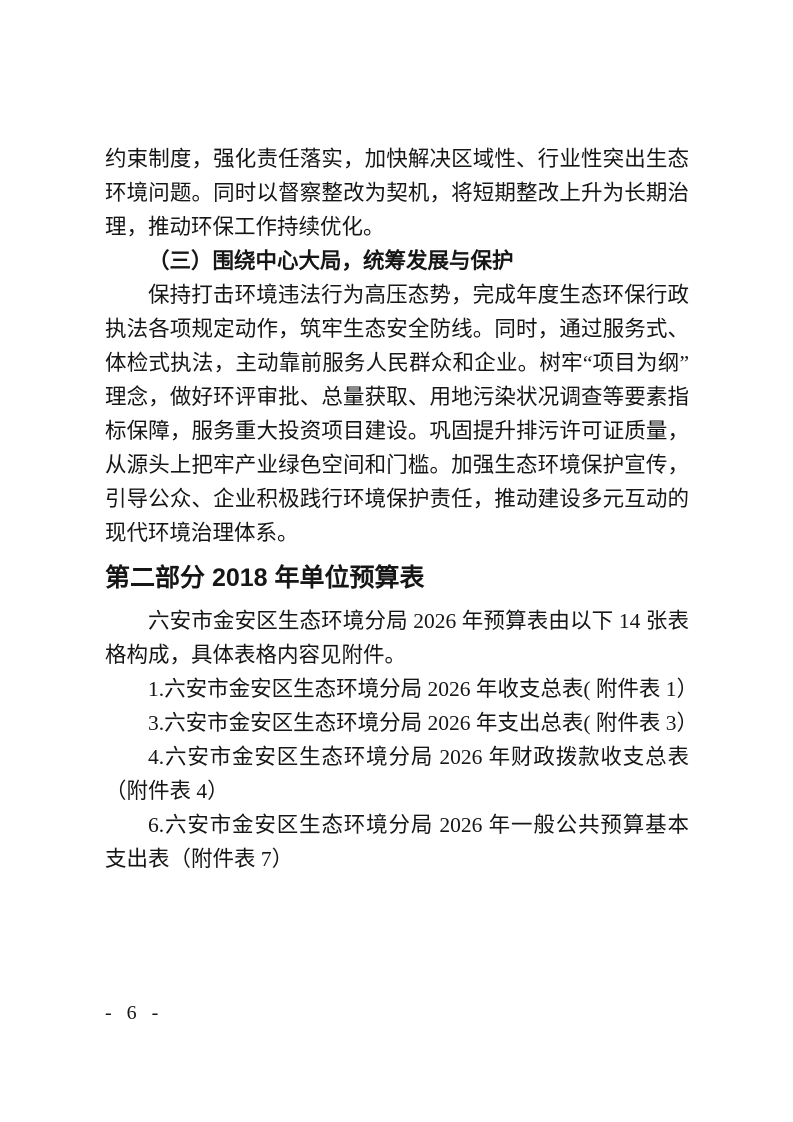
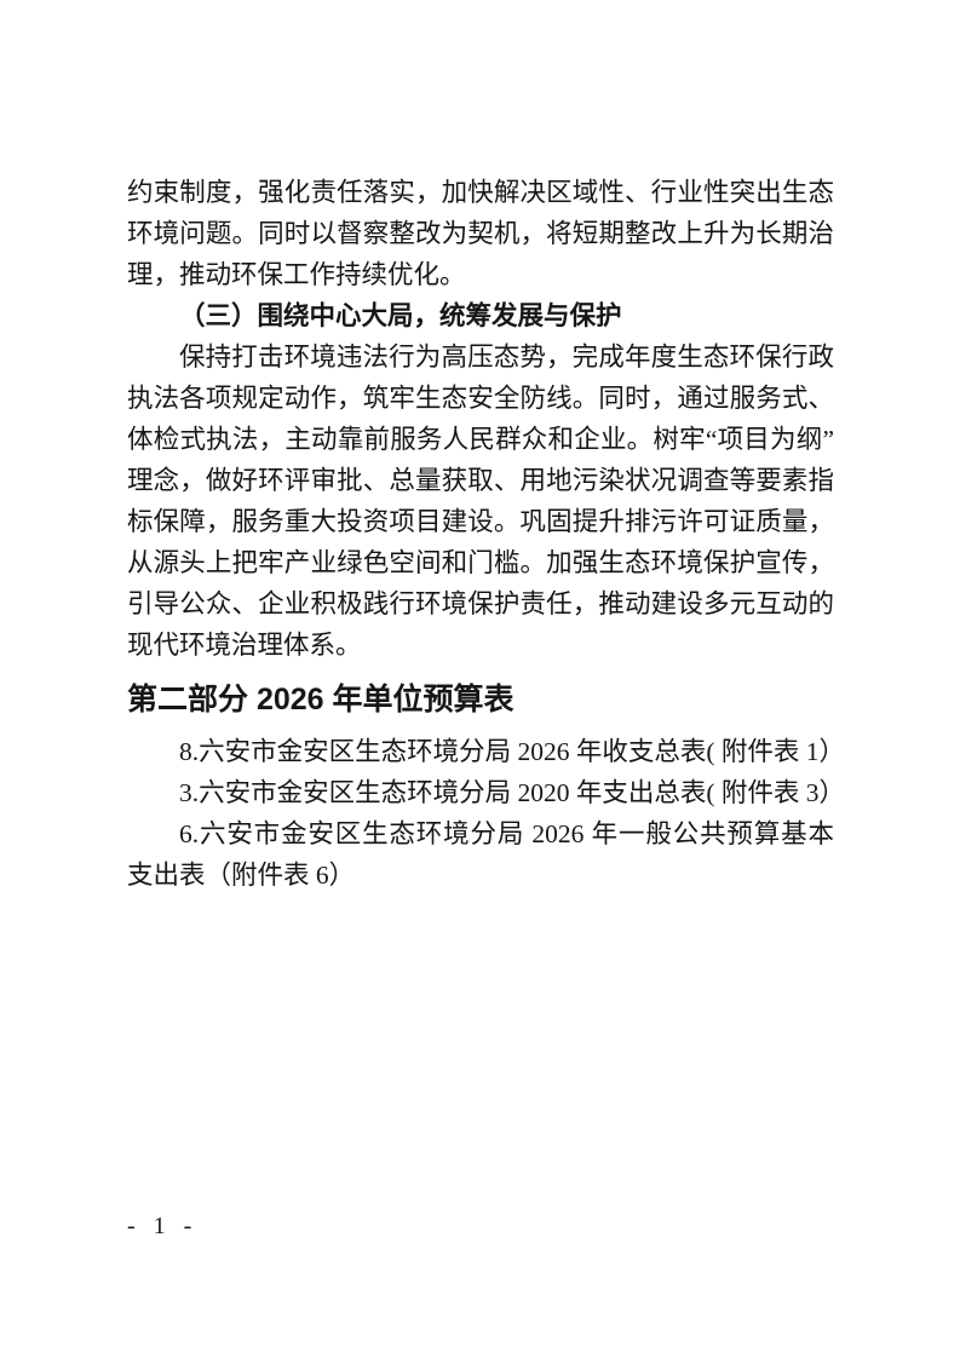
  约束制度，强化责任落实，加快解决区域性、行业性突出生态环境问题。同时以督察整改为契机，将短期整改上升为长期治理，推动环保工作持续优化。
  （三）围绕中心大局，统筹发展与保护
  保持打击环境违法行为高压态势，完成年度生态环保行政执法各项规定动作，筑牢生态安全防线。同时，通过服务式、体检式执法，主动靠前服务人民群众和企业。树牢“项目为纲”理念，做好环评审批、总量获取、用地污染状况调查等要素指标保障，服务重大投资项目建设。巩固提升排污许可证质量，从源头上把牢产业绿色空间和门槛。加强生态环境保护宣传，引导公众、企业积极践行环境保护责任，推动建设多元互动的现代环境治理体系。
- 第二部分 2018 年单位预算表
+ 第二部分 2026 年单位预算表
- 六安市金安区生态环境分局 2026 年预算表由以下 14 张表格构成，具体表格内容见附件。
- 1.六安市金安区生态环境分局 2026 年收支总表( 附件表 1）
+ 8.六安市金安区生态环境分局 2026 年收支总表( 附件表 1）
- 3.六安市金安区生态环境分局 2026 年支出总表( 附件表 3）
+ 3.六安市金安区生态环境分局 2020 年支出总表( 附件表 3）
- 4.六安市金安区生态环境分局 2026 年财政拨款收支总表（附件表 4）
- 6.六安市金安区生态环境分局 2026 年一般公共预算基本支出表（附件表 7）
+ 6.六安市金安区生态环境分局 2026 年一般公共预算基本支出表（附件表 6）
- - 6 -
+ - 1 -
